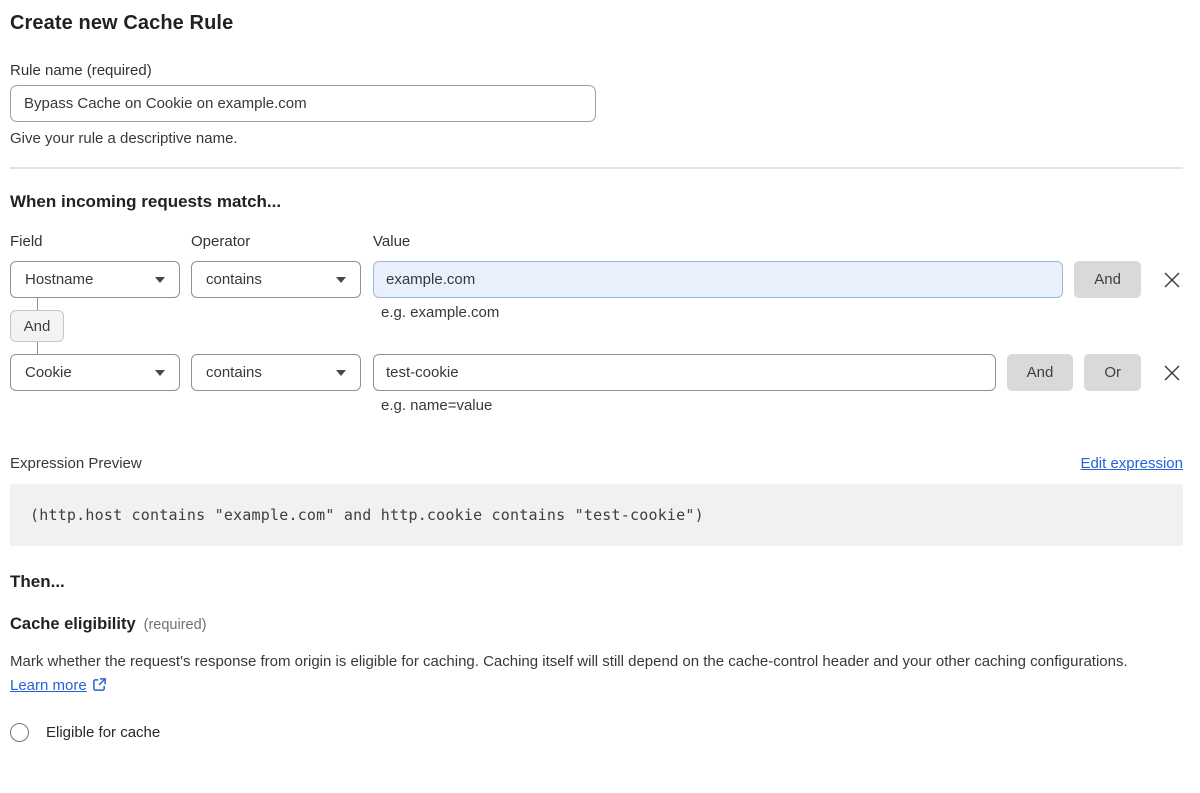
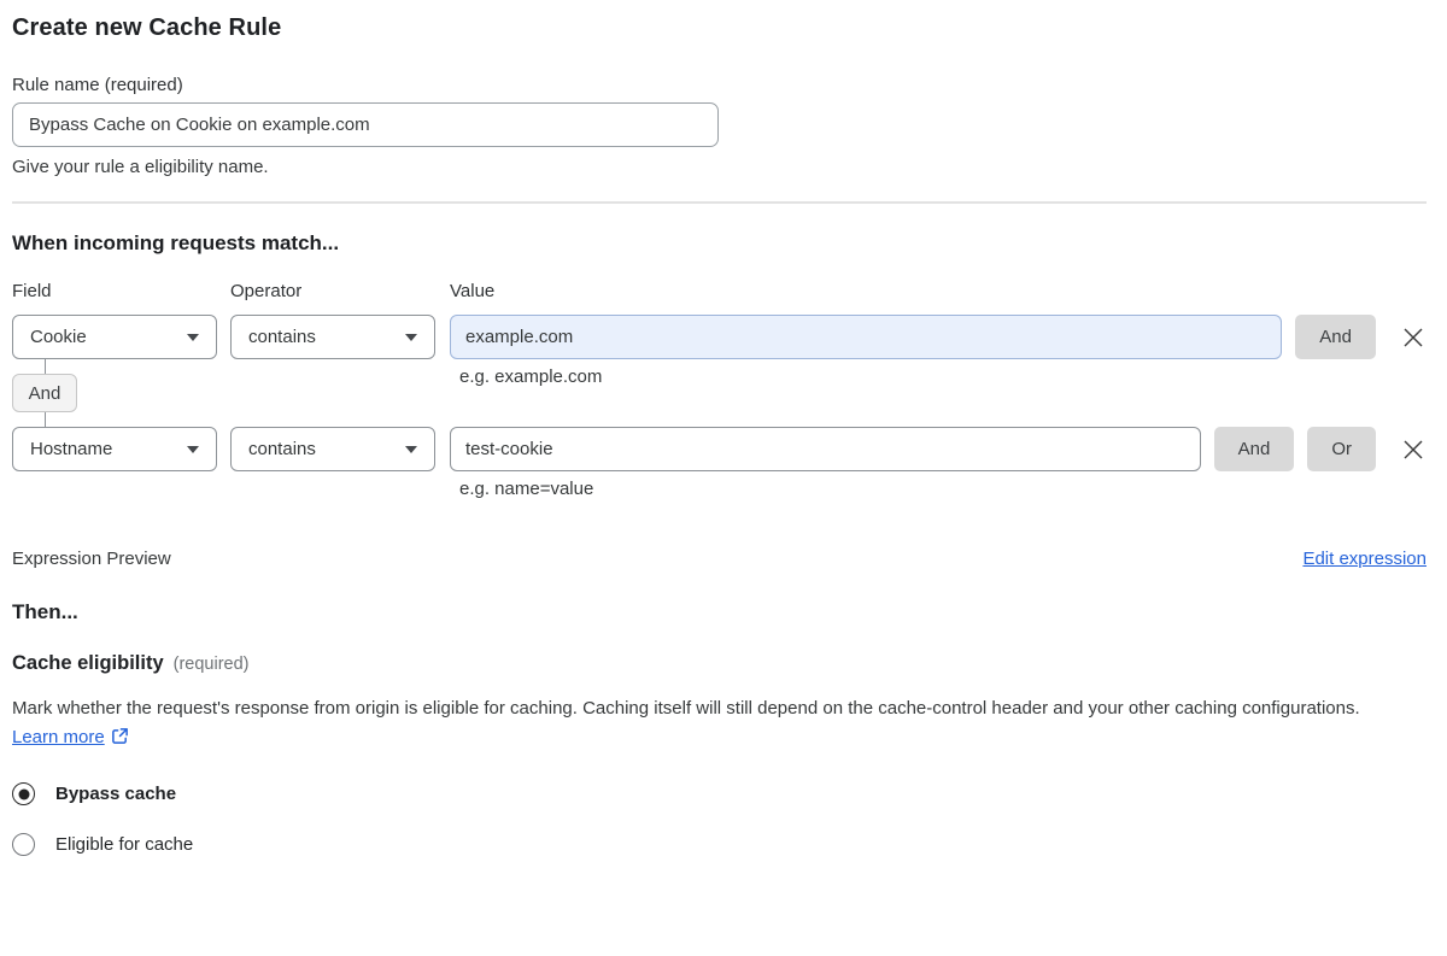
  Create new Cache Rule
  Rule name (required)
  Bypass Cache on Cookie on example.com
- Give your rule a descriptive name.
+ Give your rule a eligibility name.
  When incoming requests match...
  Field
  Operator
  Value
- Hostname
+ Cookie
  contains
  example.com
  And
  And
  e.g. example.com
- Cookie
+ Hostname
  contains
  test-cookie
  And
  Or
  e.g. name=value
  Expression Preview
  Edit expression
- (http.host contains "example.com" and http.cookie contains "test-cookie")
  Then...
  Cache eligibility
  (required)
  Mark whether the request's response from origin is eligible for caching. Caching itself will still depend on the cache-control header and your other caching configurations. Learn more
+ Bypass cache
  Eligible for cache
